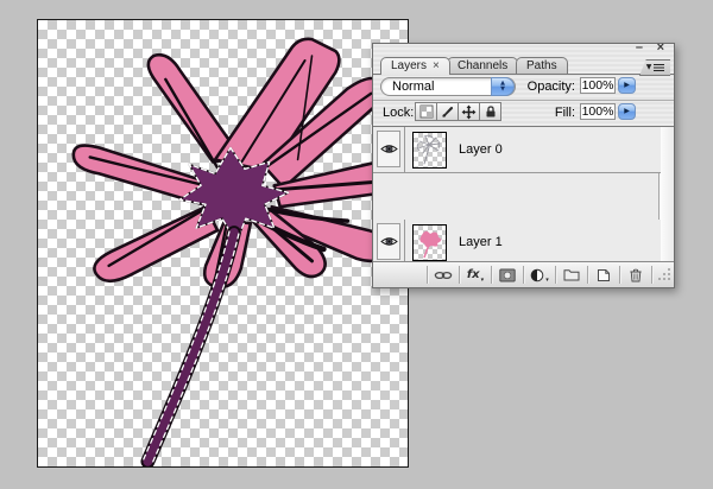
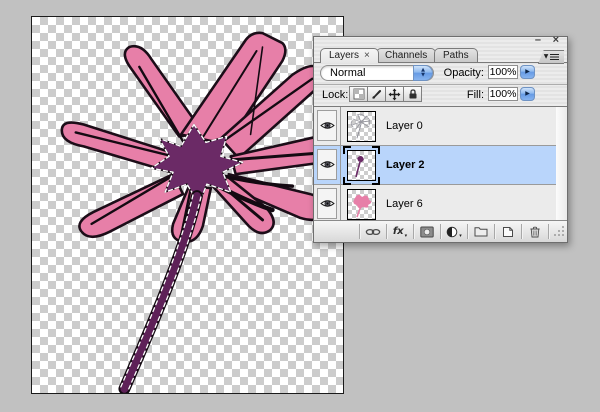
  –
  ×
  Layers ×
  Channels
  Paths
  Normal
  Opacity:
  100%
  Lock:
  Fill:
  100%
  Layer 0
+ Layer 2
- Layer 1
+ Layer 6
  fx
